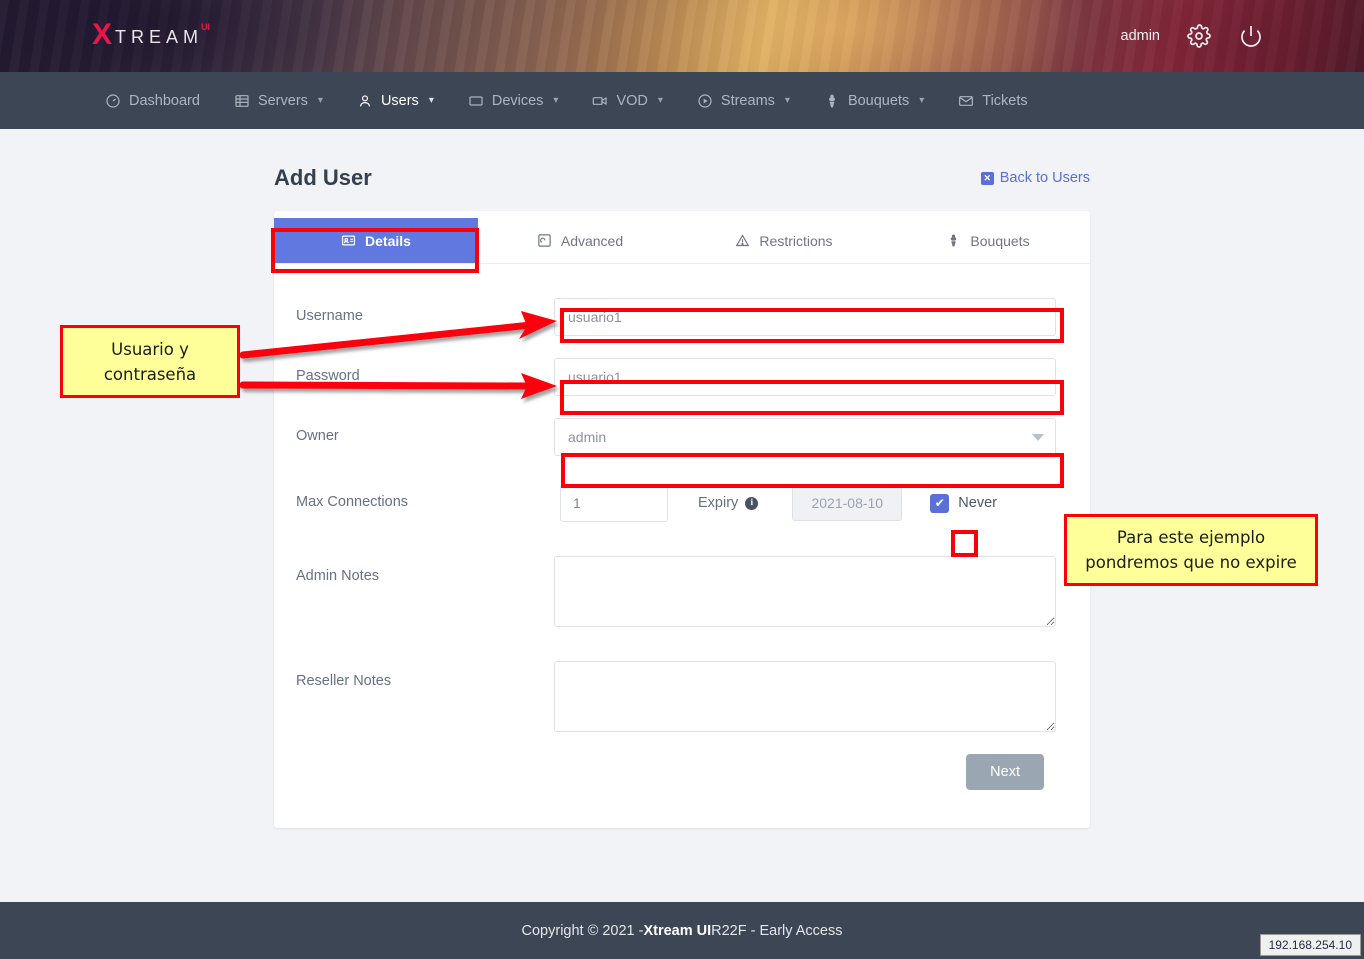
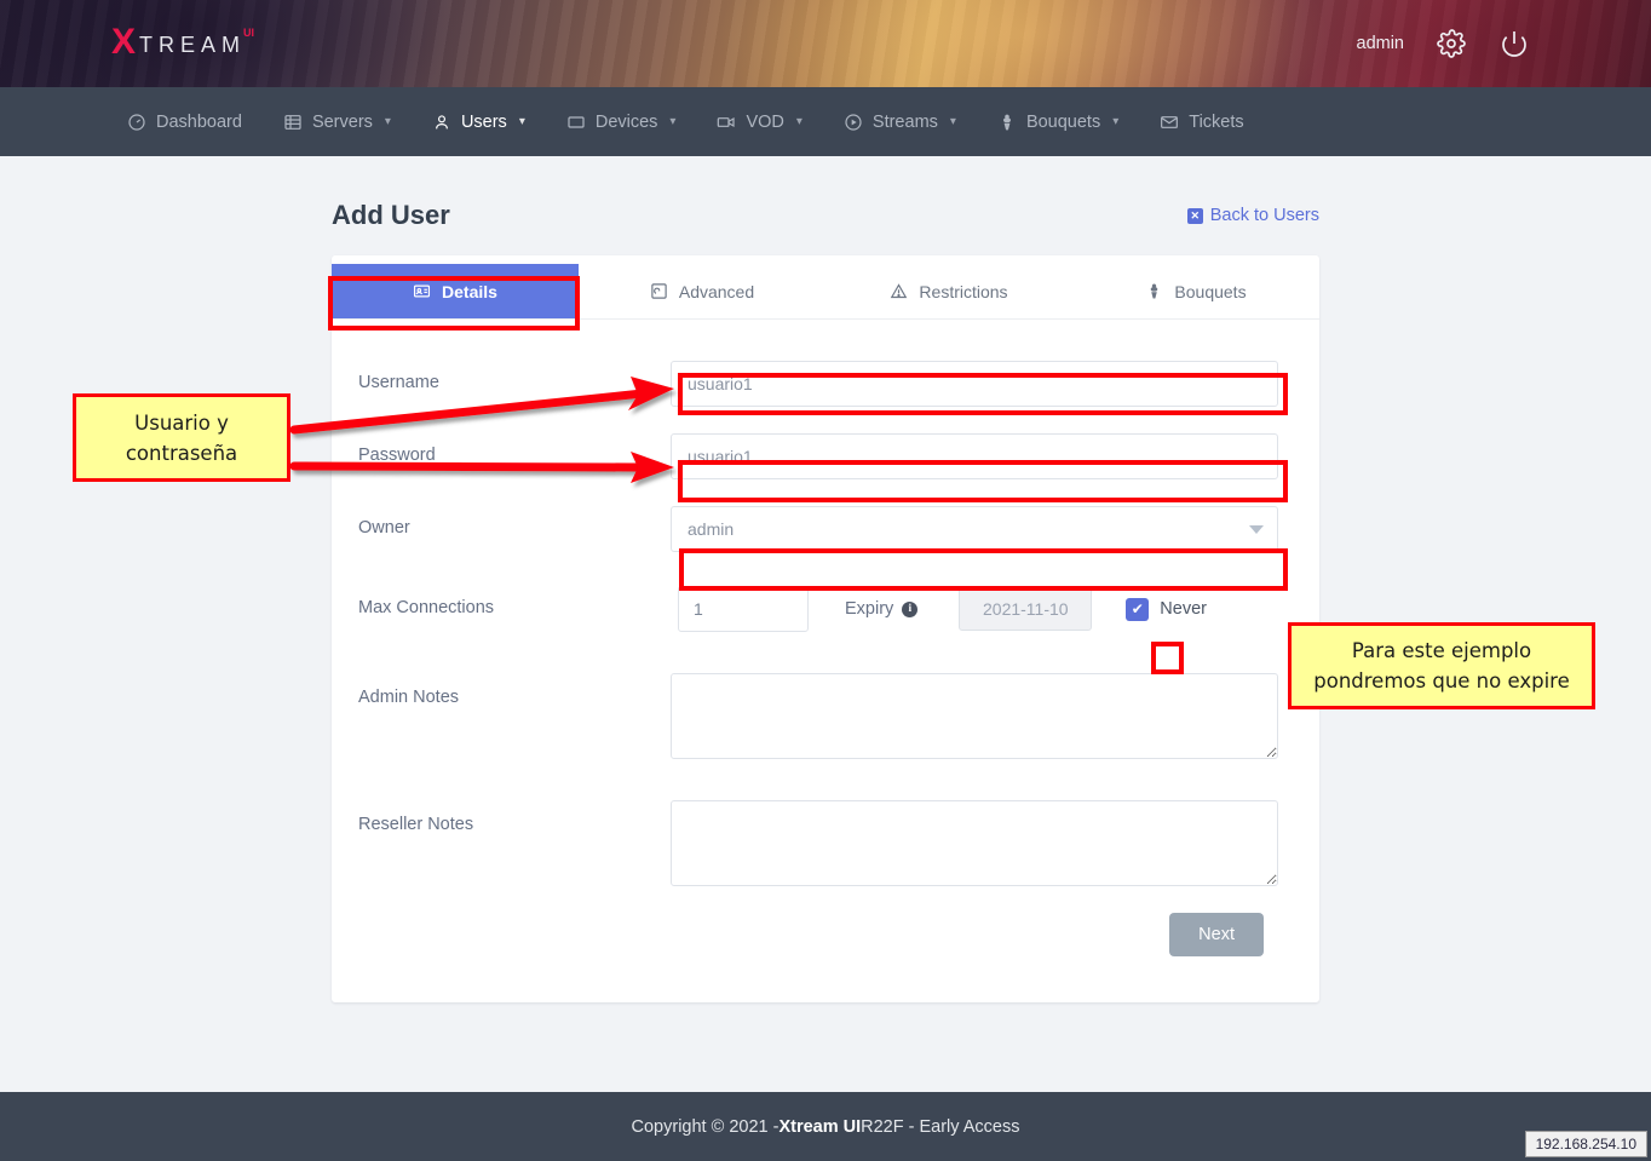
  X
  TREAM
  UI
  admin
  Dashboard
  Servers
  ▾
  Users
  ▾
  Devices
  ▾
  VOD
  ▾
  Streams
  ▾
  Bouquets
  ▾
  Tickets
  Add User
  ✕
  Back to Users
  Details
  Advanced
  Restrictions
  Bouquets
  Username
  usuario1
  Password
  usuario1
  Owner
  admin
  Max Connections
  1
  Expiry
  i
- 2021-08-10
+ 2021-11-10
  ✔
  Never
  Admin Notes
  Reseller Notes
  Next
  Copyright © 2021 -
  Xtream UI
  R22F - Early Access
  192.168.254.10
  Usuario y
  contraseña
  Para este ejemplo
  pondremos que no expire
